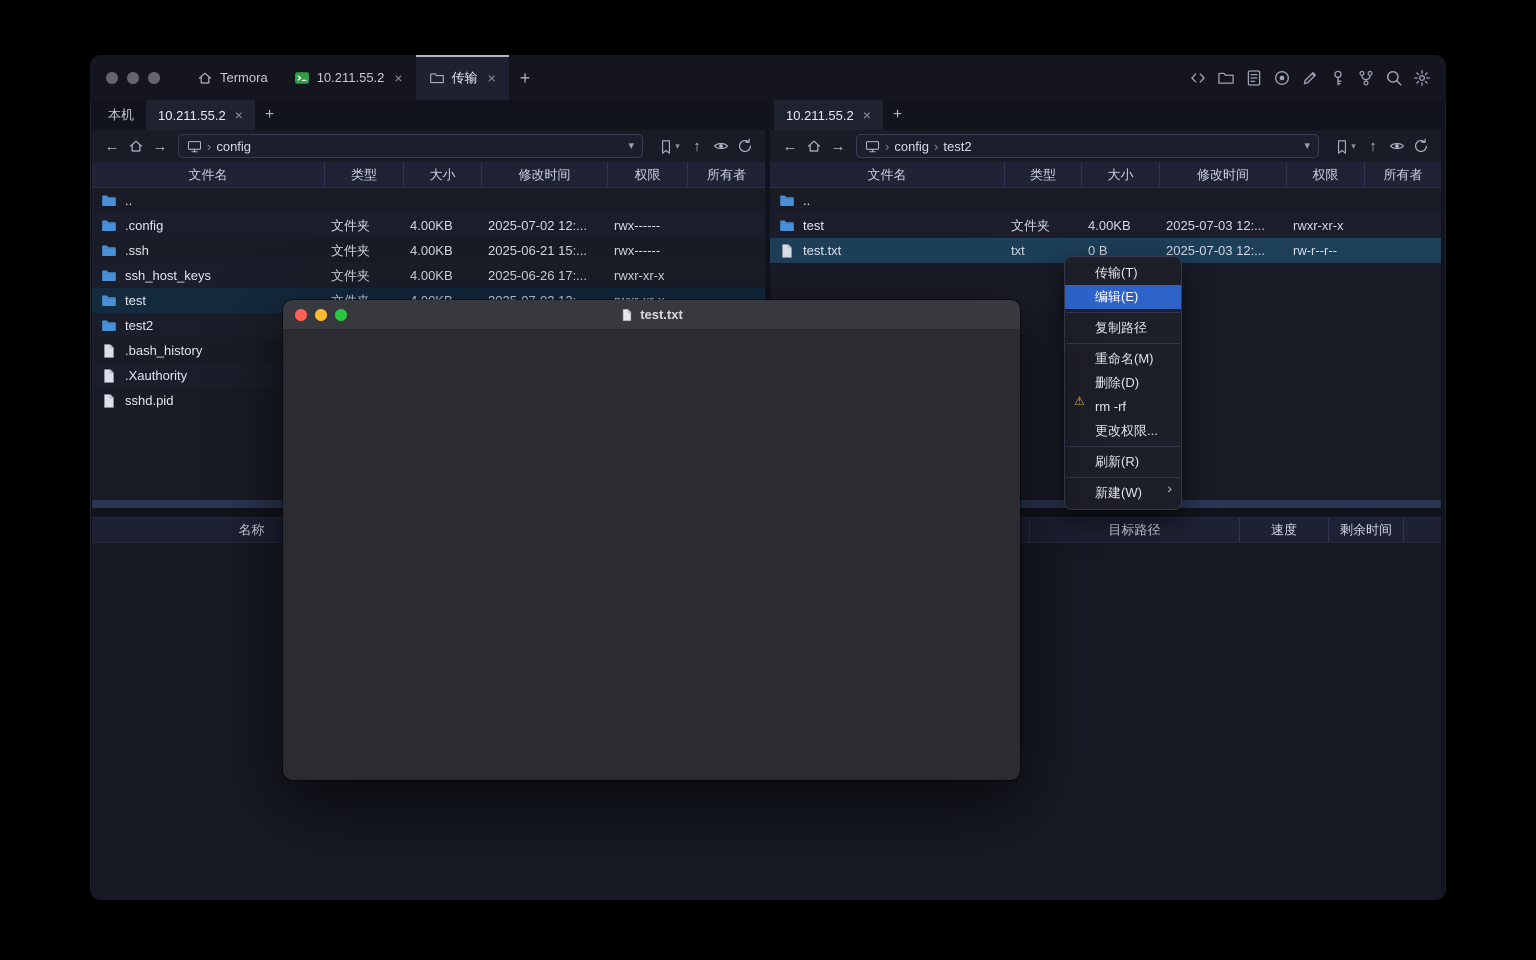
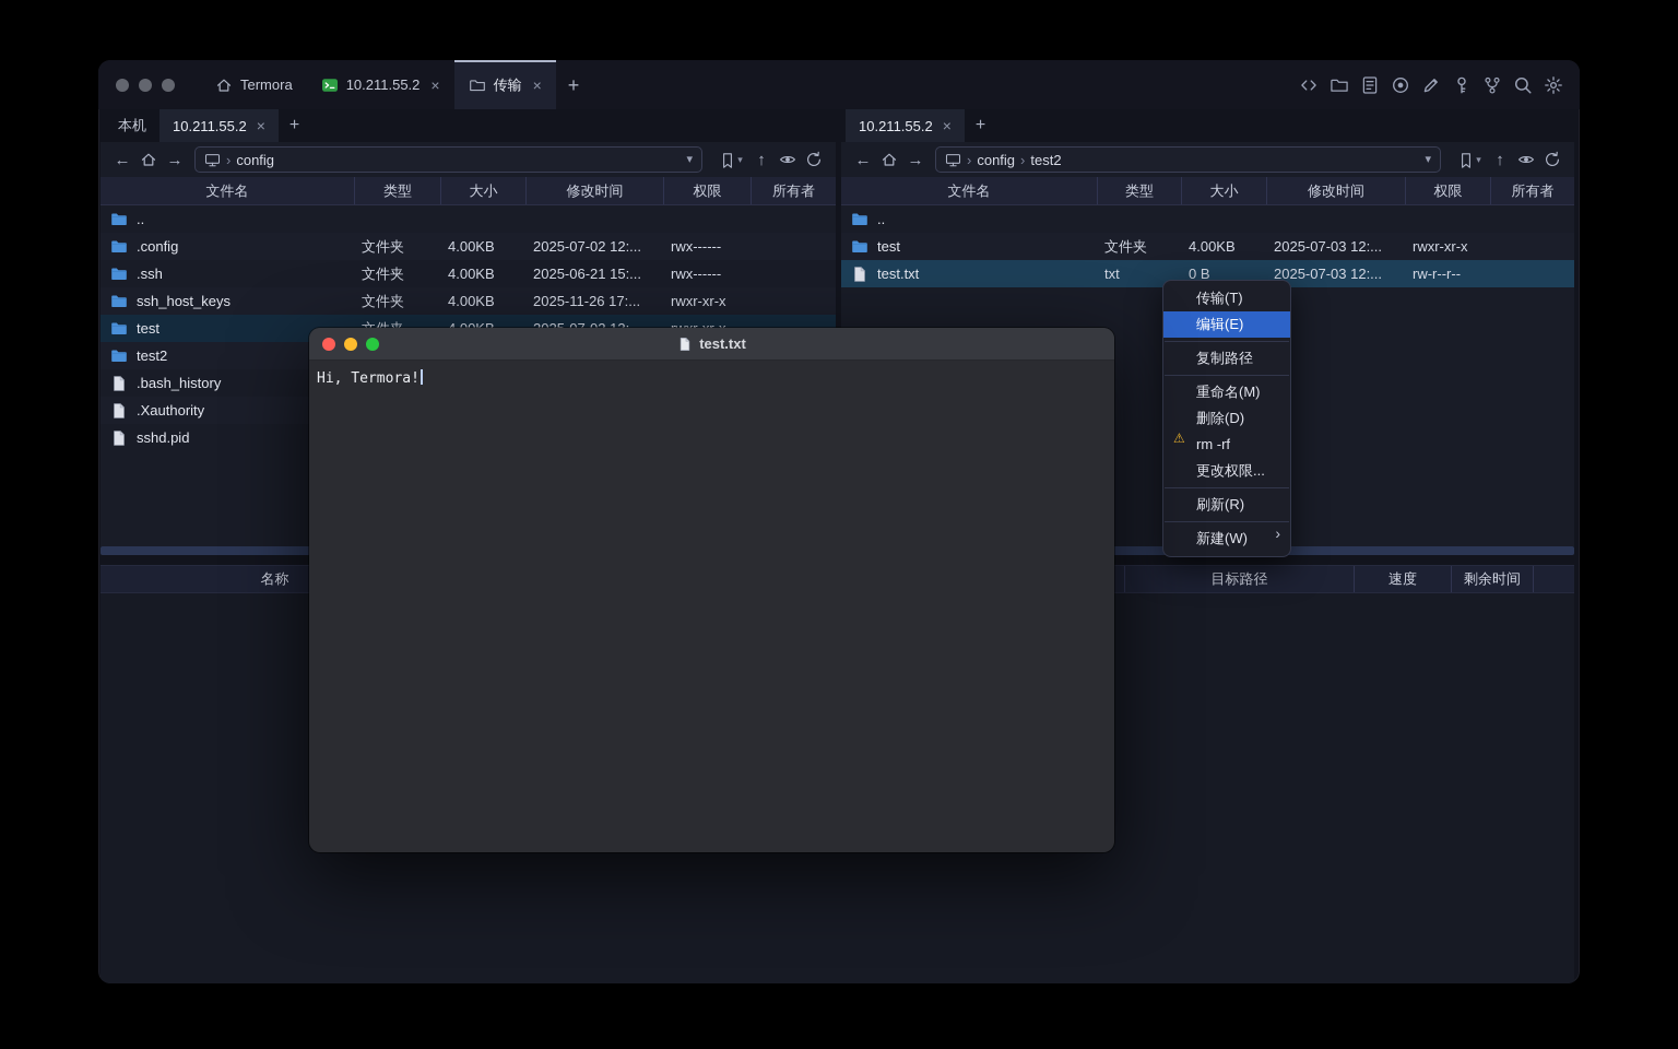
  Termora
  10.211.55.2
  ×
  传输
  ×
  +
  本机
  10.211.55.2
  ×
  +
  ←
  →
  ›
  config
  ▾
  ▾
  ↑
  文件名
  类型
  大小
  修改时间
  权限
  所有者
  ..
  .config
  文件夹
  4.00KB
  2025-07-02 12:...
  rwx------
  .ssh
  文件夹
  4.00KB
  2025-06-21 15:...
  rwx------
  ssh_host_keys
  文件夹
  4.00KB
- 2025-06-26 17:...
+ 2025-11-26 17:...
  rwxr-xr-x
  test
  test2
  .bash_history
  .Xauthority
  sshd.pid
  10.211.55.2
  ×
  +
  ←
  →
  ›
  config
  ›
  test2
  ▾
  ▾
  ↑
  文件名
  类型
  大小
  修改时间
  权限
  所有者
  ..
  test
  文件夹
  4.00KB
  2025-07-03 12:...
  rwxr-xr-x
  test.txt
  txt
  0 B
  2025-07-03 12:...
  rw-r--r--
  名称
  目标路径
  速度
  剩余时间
  传输(T)
  编辑(E)
  复制路径
  重命名(M)
  删除(D)
  ⚠
  rm -rf
  更改权限...
  刷新(R)
  新建(W)
  ›
  test.txt
+ Hi, Termora!
